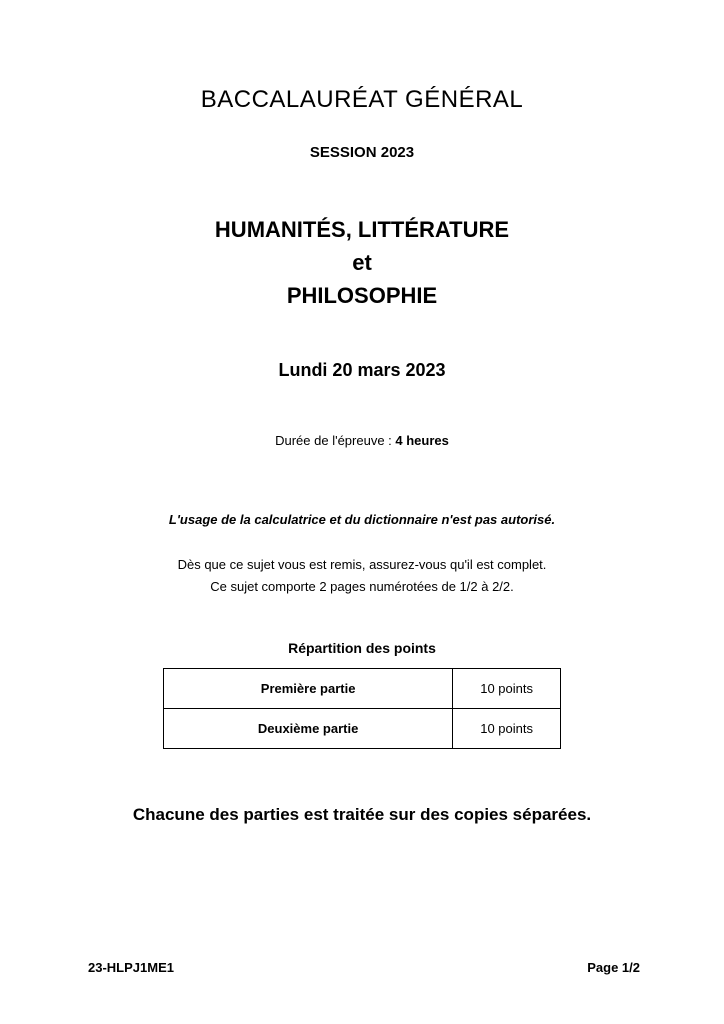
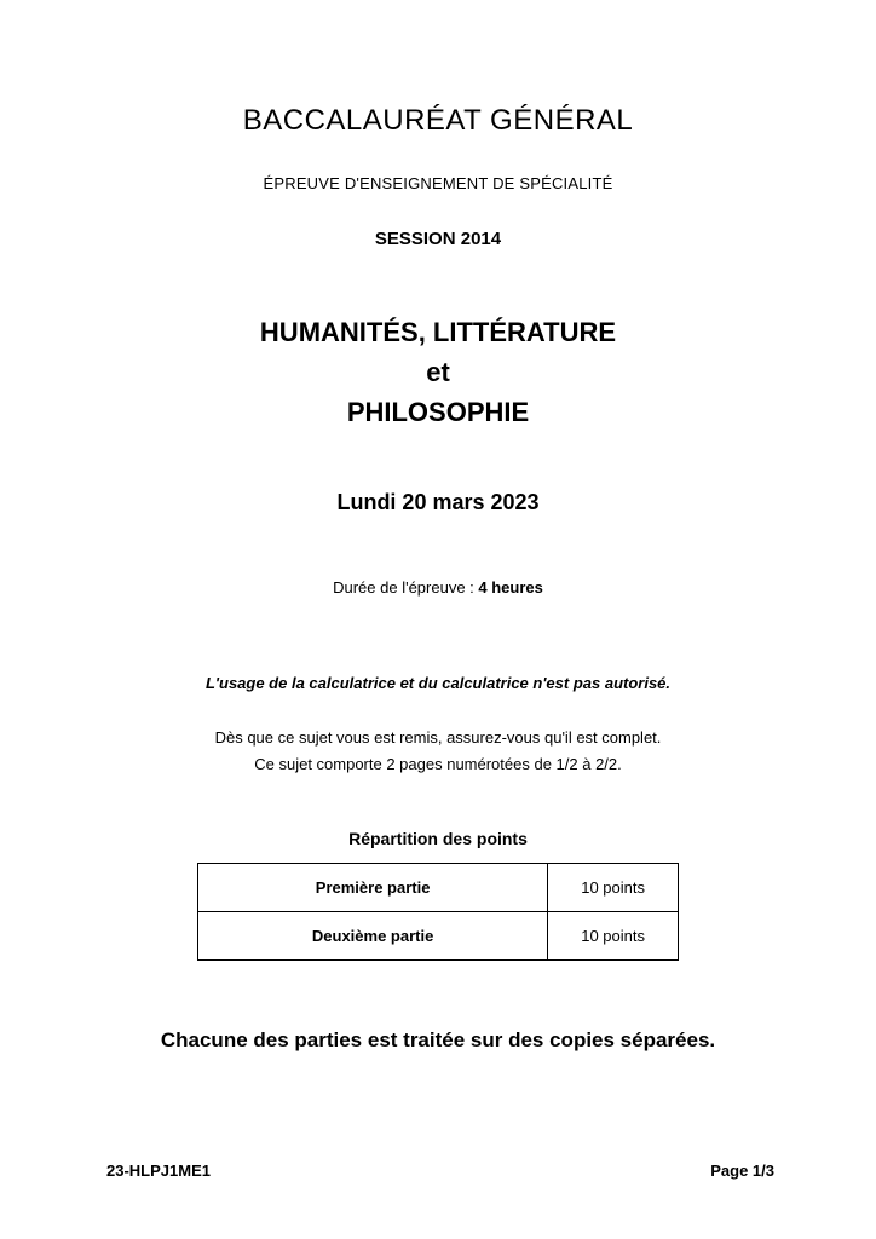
  BACCALAURÉAT GÉNÉRAL
+ ÉPREUVE D'ENSEIGNEMENT DE SPÉCIALITÉ
- SESSION 2023
+ SESSION 2014
  HUMANITÉS, LITTÉRATURE
  et
  PHILOSOPHIE
  Lundi 20 mars 2023
  Durée de l'épreuve : 4 heures
- L'usage de la calculatrice et du dictionnaire n'est pas autorisé.
+ L'usage de la calculatrice et du calculatrice n'est pas autorisé.
  Dès que ce sujet vous est remis, assurez-vous qu'il est complet.
  Ce sujet comporte 2 pages numérotées de 1/2 à 2/2.
  Répartition des points
  Première partie	10 points
  Deuxième partie	10 points
  Chacune des parties est traitée sur des copies séparées.
  23-HLPJ1ME1
- Page 1/2
+ Page 1/3
